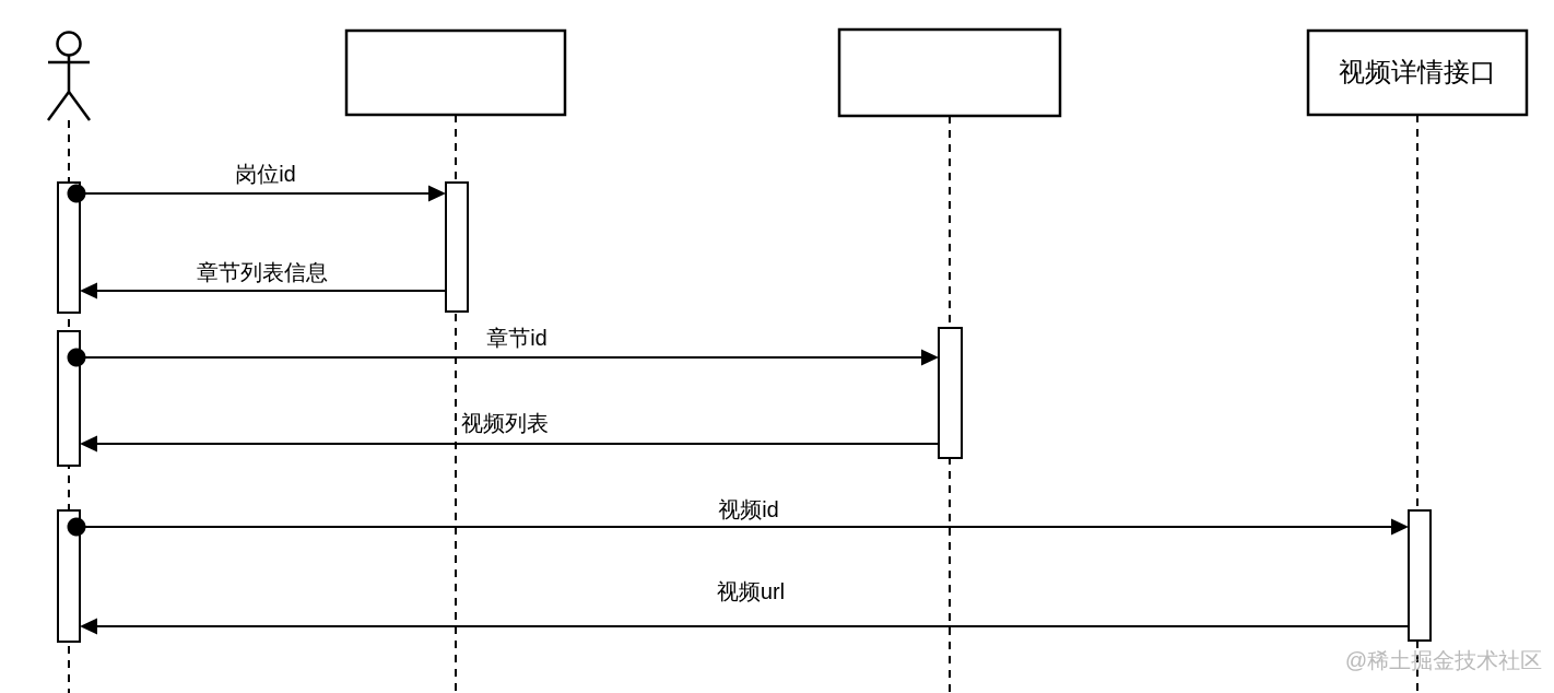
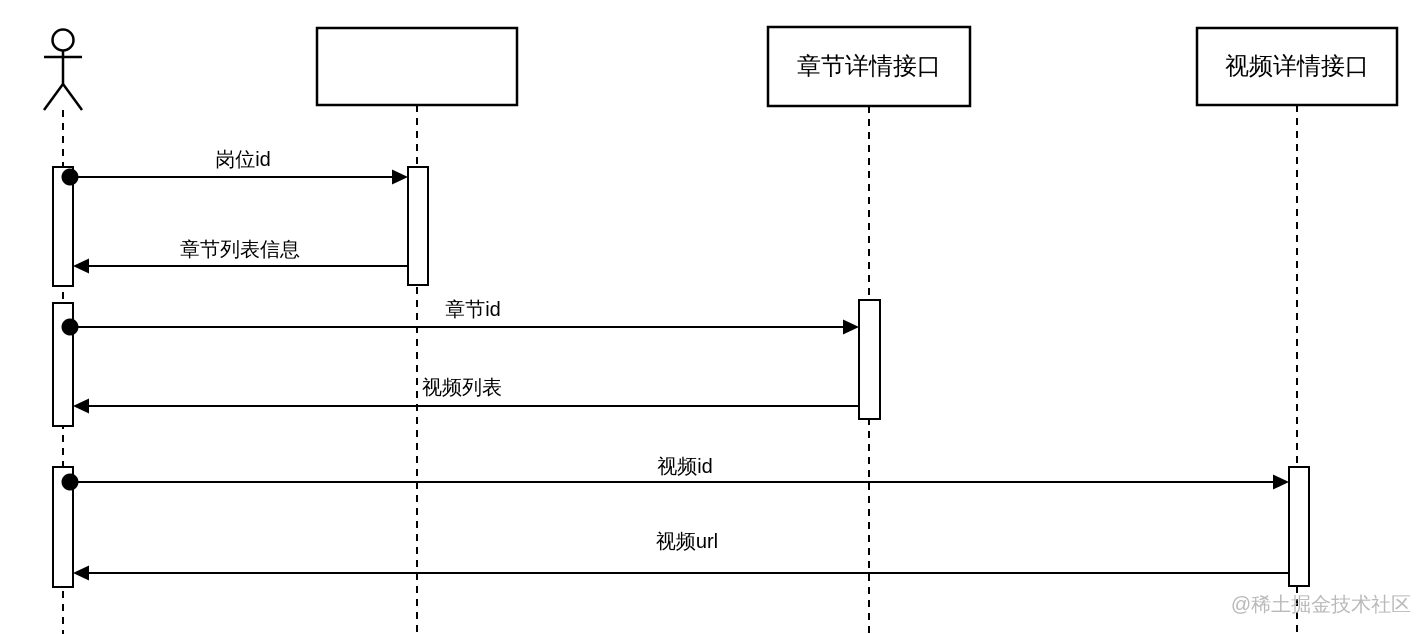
+ 章节详情接口
  视频详情接口
  岗位id
  章节列表信息
  章节id
  视频列表
  视频id
  视频url
  @稀土掘金技术社区
